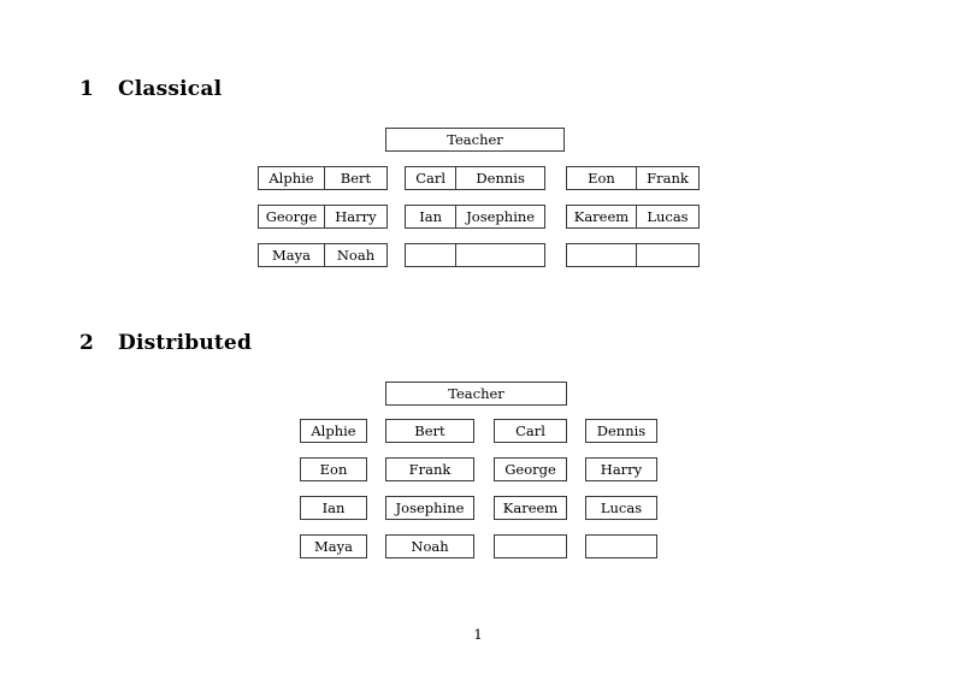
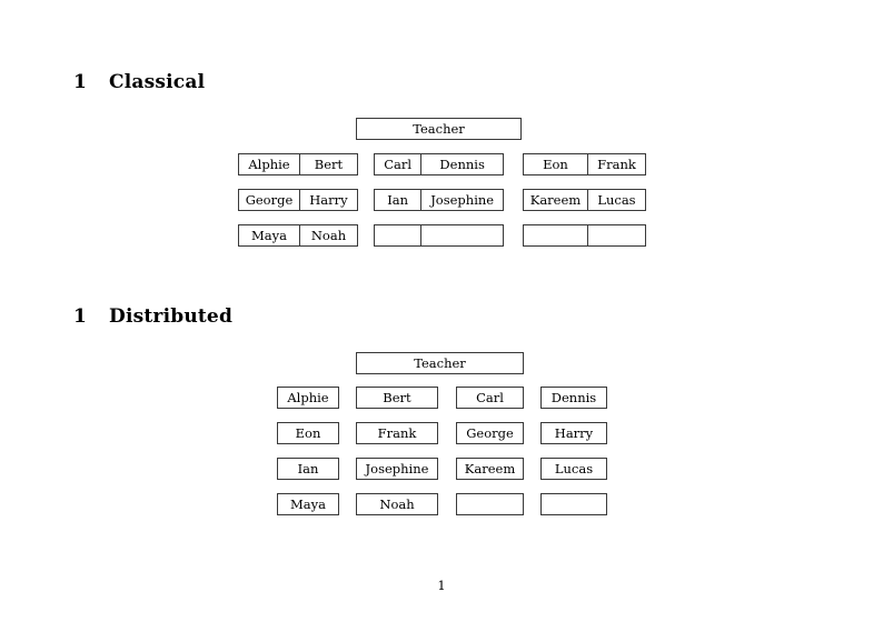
  1 Classical
  Teacher
  Alphie
  Bert
  George
  Harry
  Maya
  Noah
  Carl
  Dennis
  Ian
  Josephine
  Eon
  Frank
  Kareem
  Lucas
- 2 Distributed
+ 1 Distributed
  Teacher
  Alphie
  Bert
  Carl
  Dennis
  Eon
  Frank
  George
  Harry
  Ian
  Josephine
  Kareem
  Lucas
  Maya
  Noah
  1
